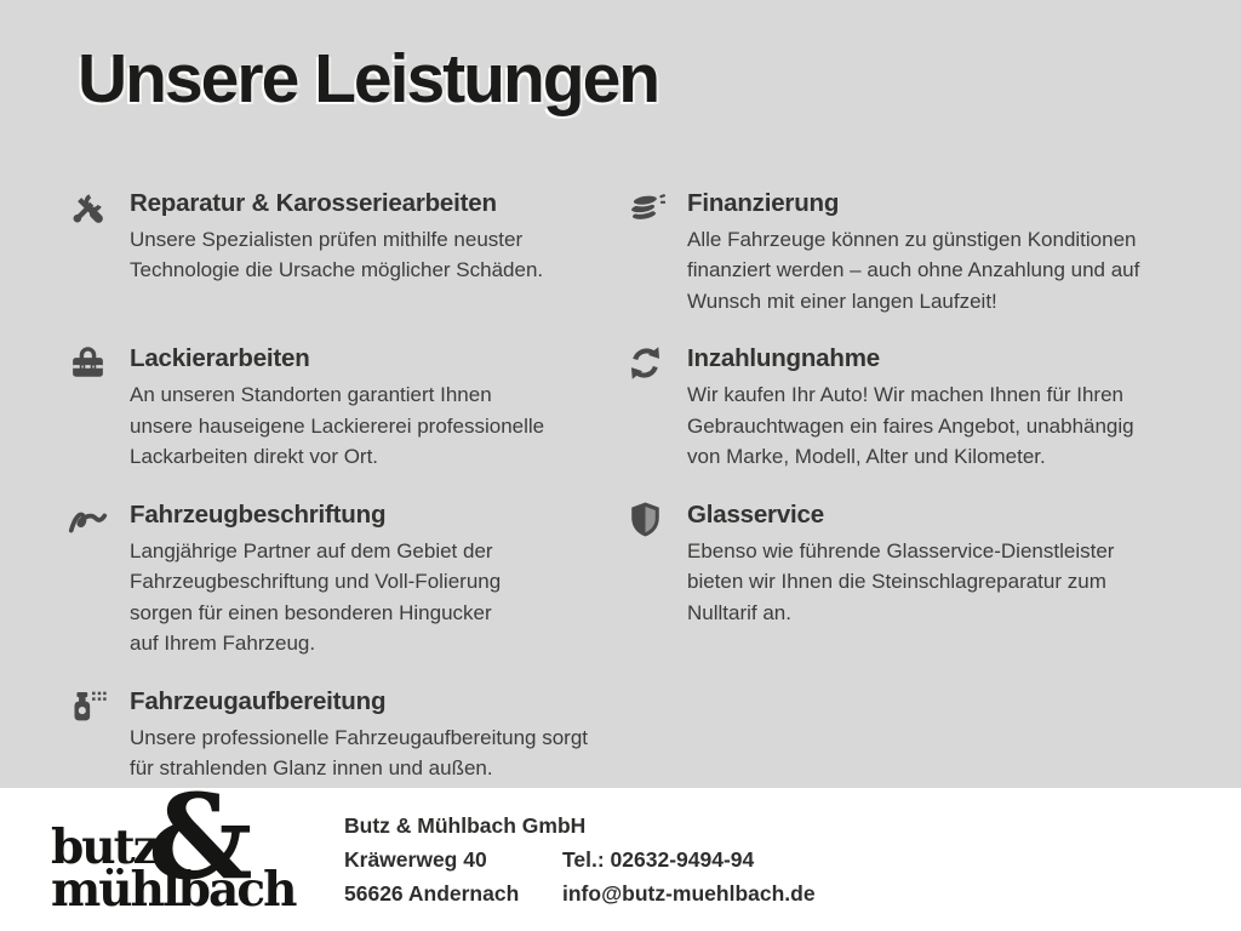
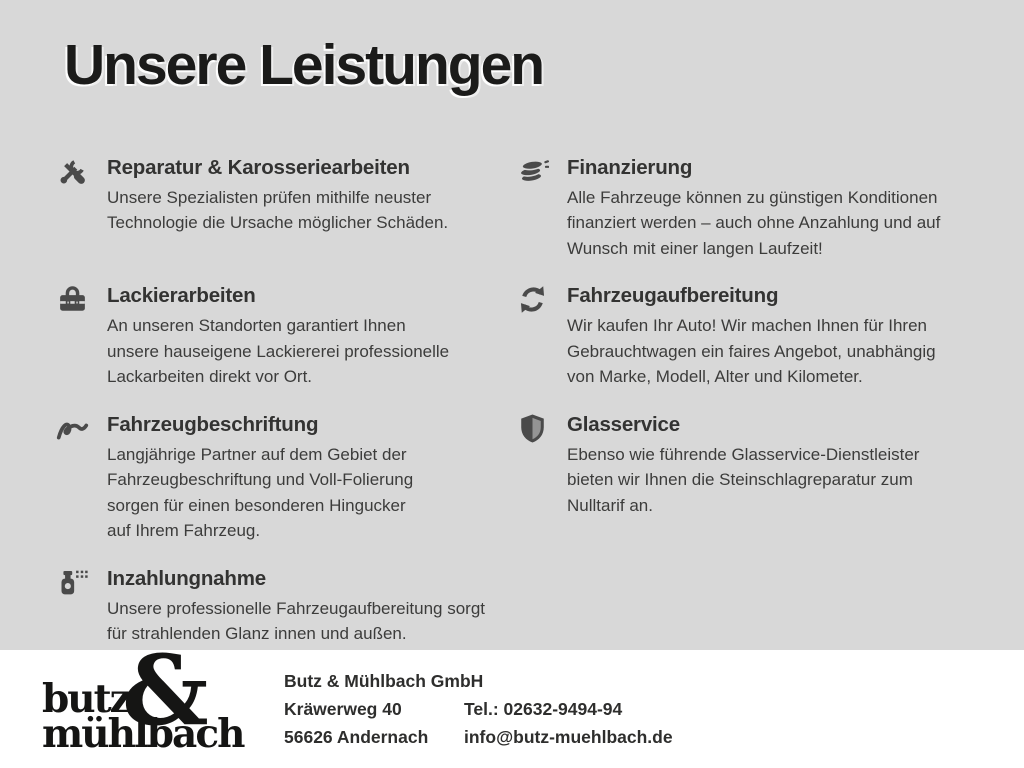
  Unsere Leistungen
  Reparatur & Karosseriearbeiten
  Unsere Spezialisten prüfen mithilfe neuster
  Technologie die Ursache möglicher Schäden.
  Lackierarbeiten
  An unseren Standorten garantiert Ihnen
  unsere hauseigene Lackiererei professionelle
  Lackarbeiten direkt vor Ort.
  Fahrzeugbeschriftung
  Langjährige Partner auf dem Gebiet der
  Fahrzeugbeschriftung und Voll-Folierung
  sorgen für einen besonderen Hingucker
  auf Ihrem Fahrzeug.
- Fahrzeugaufbereitung
+ Inzahlungnahme
  Unsere professionelle Fahrzeugaufbereitung sorgt
  für strahlenden Glanz innen und außen.
  Finanzierung
  Alle Fahrzeuge können zu günstigen Konditionen
  finanziert werden – auch ohne Anzahlung und auf
  Wunsch mit einer langen Laufzeit!
- Inzahlungnahme
+ Fahrzeugaufbereitung
  Wir kaufen Ihr Auto! Wir machen Ihnen für Ihren
  Gebrauchtwagen ein faires Angebot, unabhängig
  von Marke, Modell, Alter und Kilometer.
  Glasservice
  Ebenso wie führende Glasservice-Dienstleister
  bieten wir Ihnen die Steinschlagreparatur zum
  Nulltarif an.
  &
  butz
  mühlbach
  Butz & Mühlbach GmbH
  Kräwerweg 40
  Tel.: 02632-9494-94
  56626 Andernach
  info@butz-muehlbach.de
